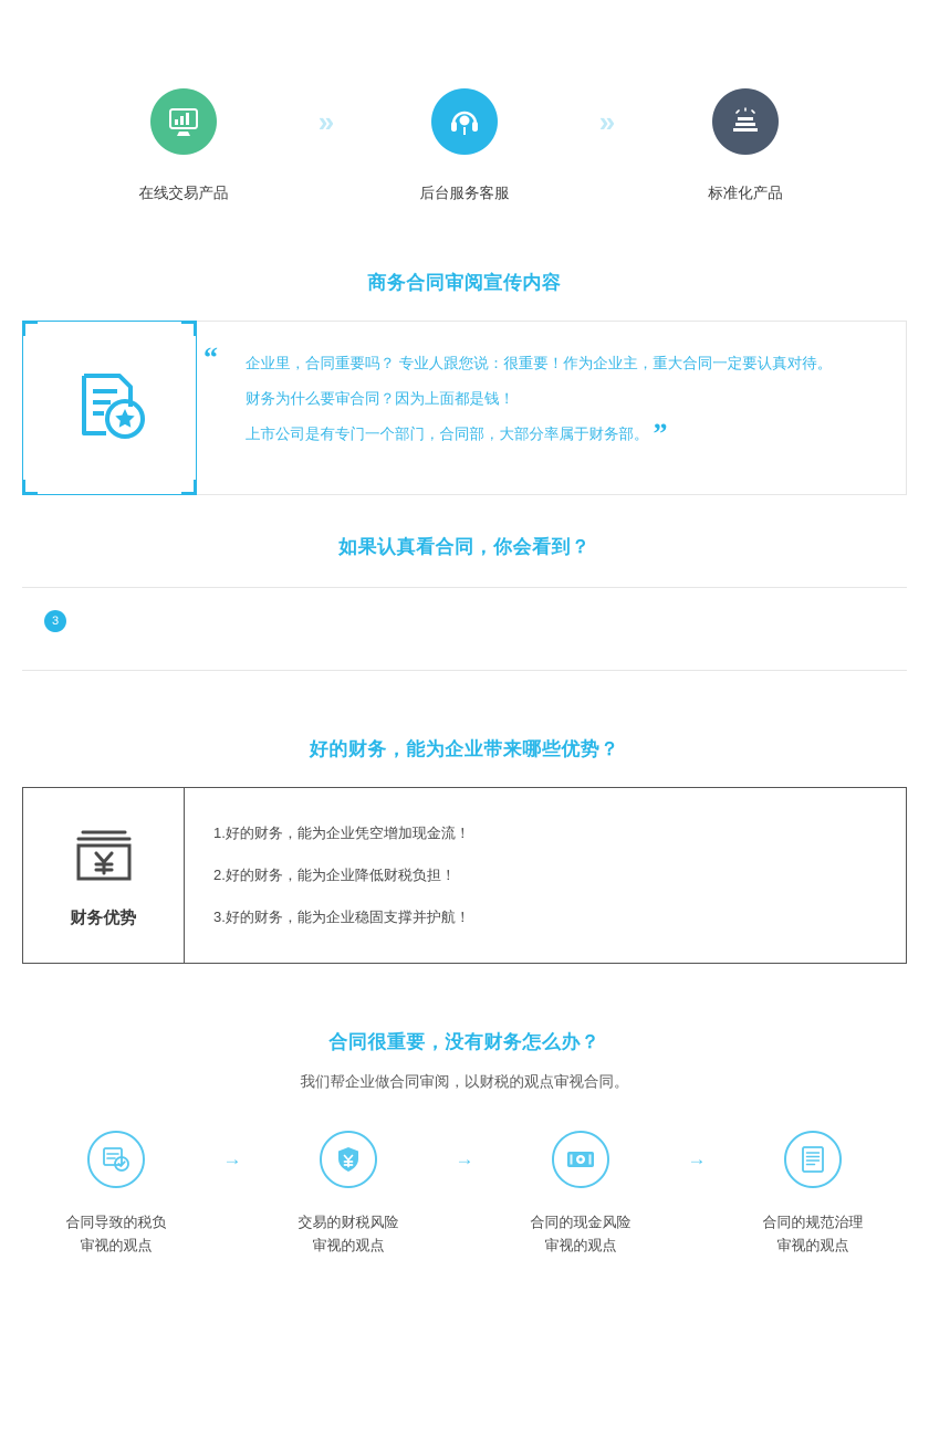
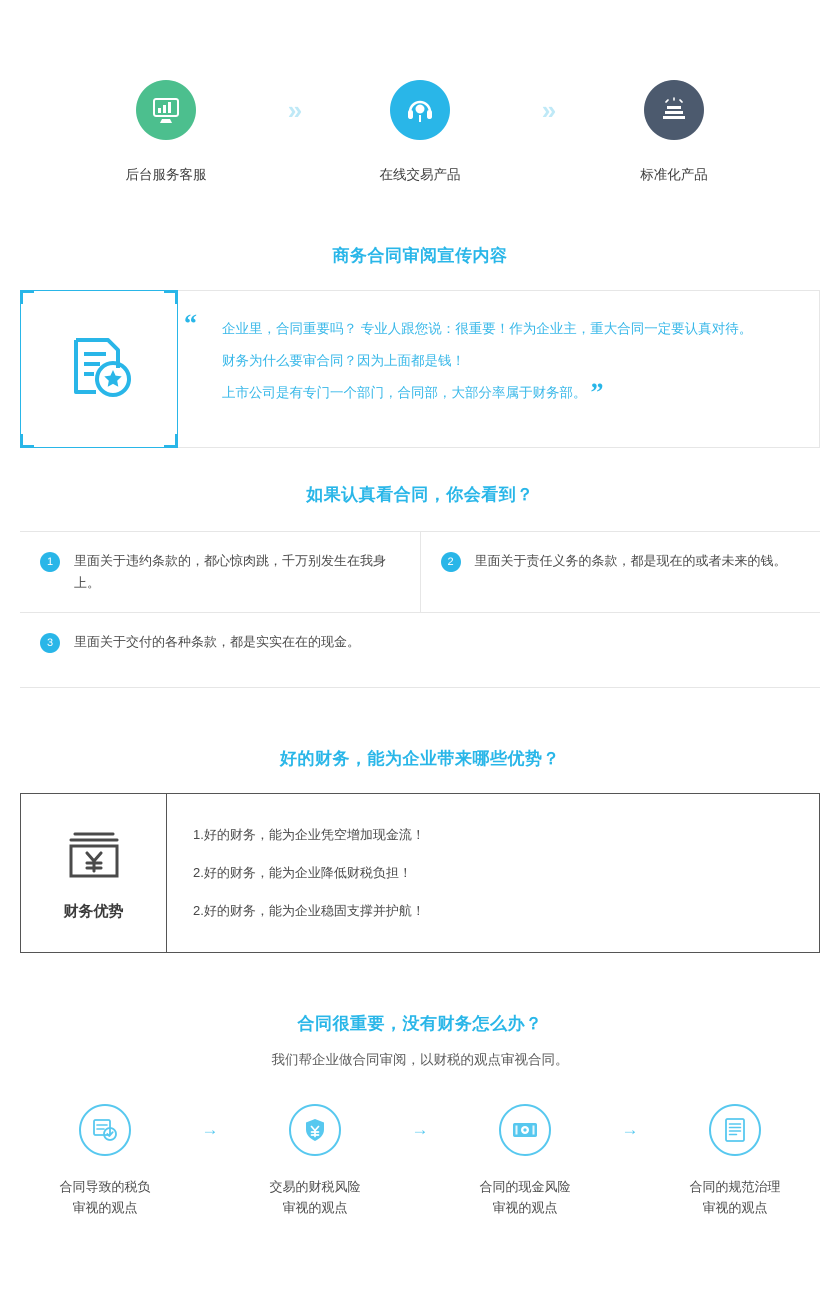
- 在线交易产品
+ 后台服务客服
  »
- 后台服务客服
+ 在线交易产品
  »
  标准化产品
  商务合同审阅宣传内容
  “
  企业里，合同重要吗？ 专业人跟您说：很重要！作为企业主，重大合同一定要认真对待。
  财务为什么要审合同？因为上面都是钱！
  上市公司是有专门一个部门，合同部，大部分率属于财务部。 ”
  如果认真看合同，你会看到？
+ 1
+ 里面关于违约条款的，都心惊肉跳，千万别发生在我身上。
+ 2
+ 里面关于责任义务的条款，都是现在的或者未来的钱。
  3
+ 里面关于交付的各种条款，都是实实在在的现金。
  好的财务，能为企业带来哪些优势？
  财务优势
  1.好的财务，能为企业凭空增加现金流！
  2.好的财务，能为企业降低财税负担！
- 3.好的财务，能为企业稳固支撑并护航！
+ 2.好的财务，能为企业稳固支撑并护航！
  合同很重要，没有财务怎么办？
  我们帮企业做合同审阅，以财税的观点审视合同。
  合同导致的税负
  审视的观点
  →
  交易的财税风险
  审视的观点
  →
  合同的现金风险
  审视的观点
  →
  合同的规范治理
  审视的观点
